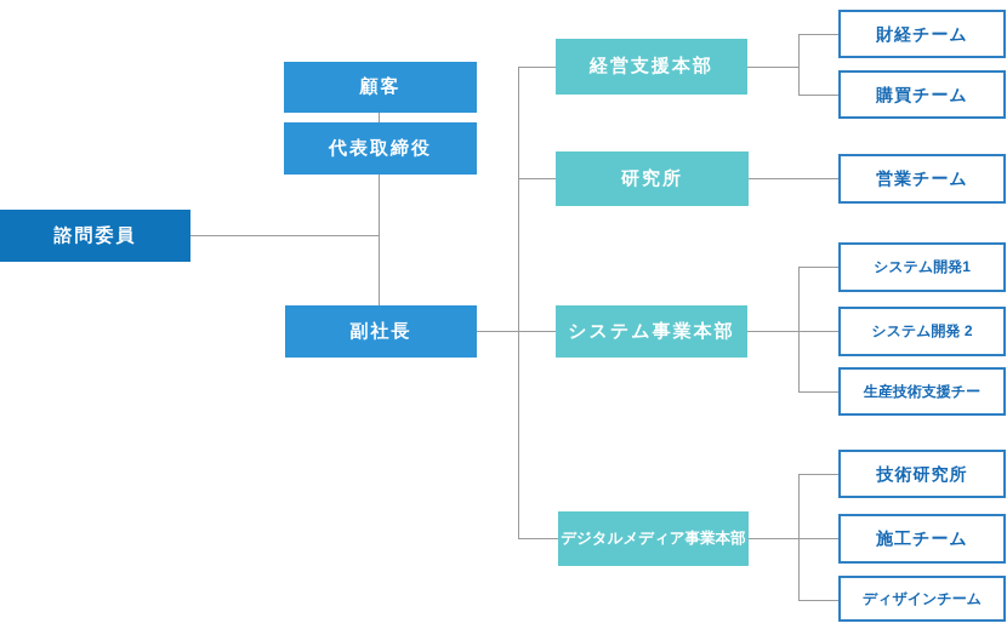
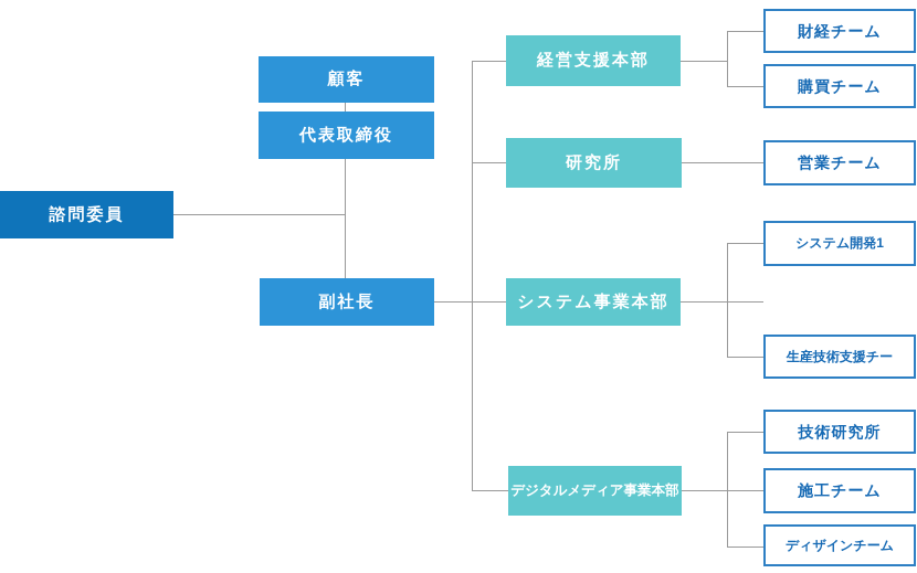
  諮問委員
  顧客
  代表取締役
  副社長
  経営支援本部
  研究所
  システム事業本部
  デジタルメディア事業本部
  財経チーム
  購買チーム
  営業チーム
  システム開発1
- システム開発 2
  生産技術支援チー
  技術研究所
  施工チーム
  ディザインチーム
